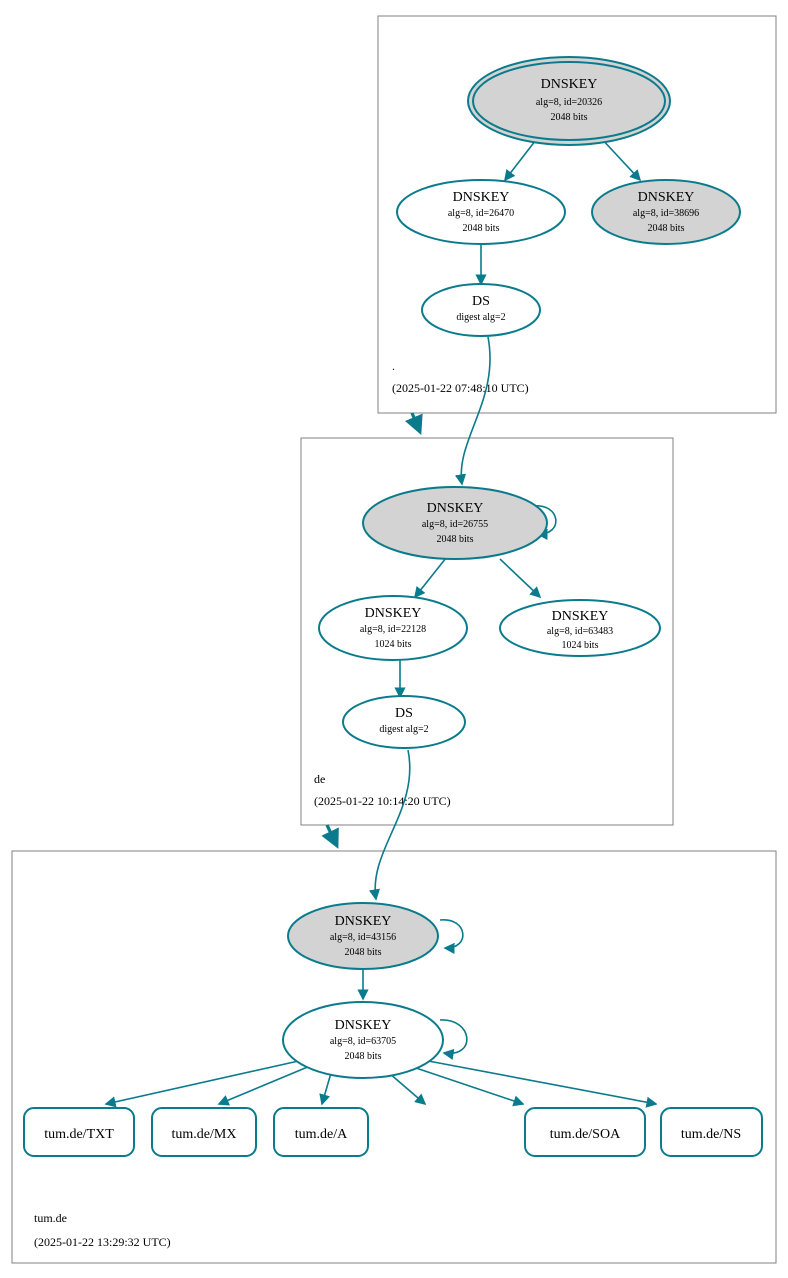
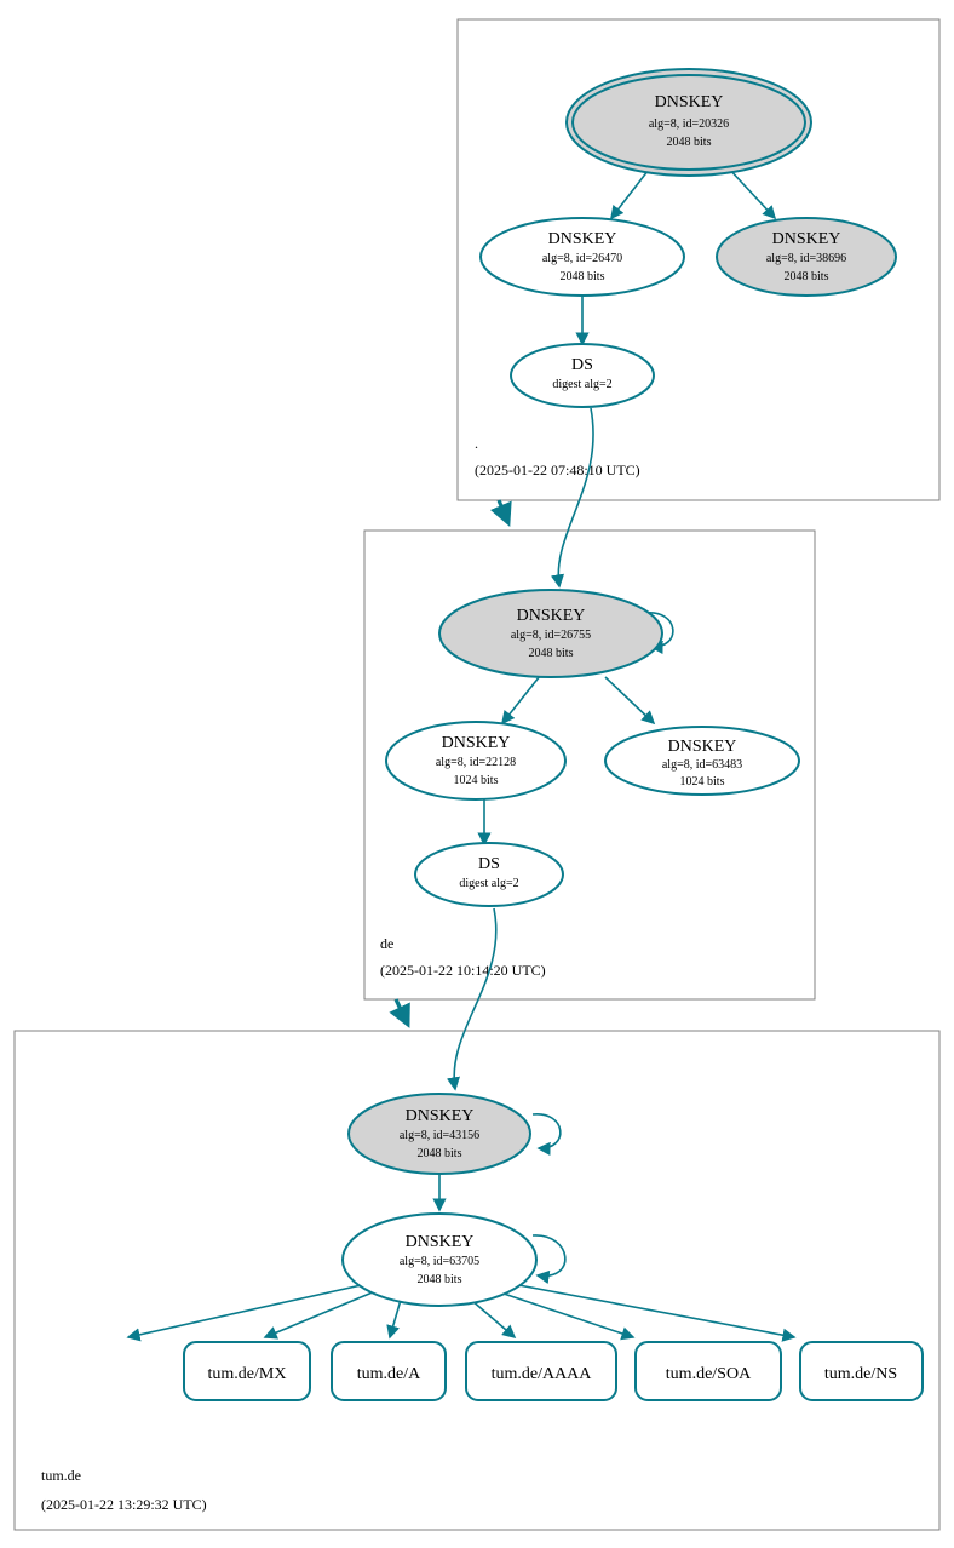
  .
  (2025-01-22 07:48:10 UTC)
  de
  (2025-01-22 10:14:20 UTC)
  tum.de
  (2025-01-22 13:29:32 UTC)
  DNSKEY
  alg=8, id=20326
  2048 bits
  DNSKEY
  alg=8, id=26470
  2048 bits
  DNSKEY
  alg=8, id=38696
  2048 bits
  DS
  digest alg=2
  DNSKEY
  alg=8, id=26755
  2048 bits
  DNSKEY
  alg=8, id=22128
  1024 bits
  DNSKEY
  alg=8, id=63483
  1024 bits
  DS
  digest alg=2
  DNSKEY
  alg=8, id=43156
  2048 bits
  DNSKEY
  alg=8, id=63705
  2048 bits
- tum.de/TXT
  tum.de/MX
  tum.de/A
+ tum.de/AAAA
  tum.de/SOA
  tum.de/NS
